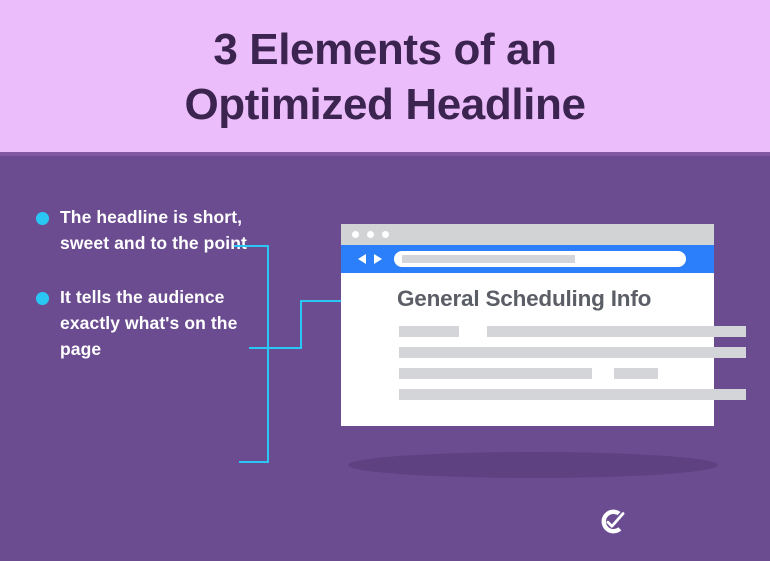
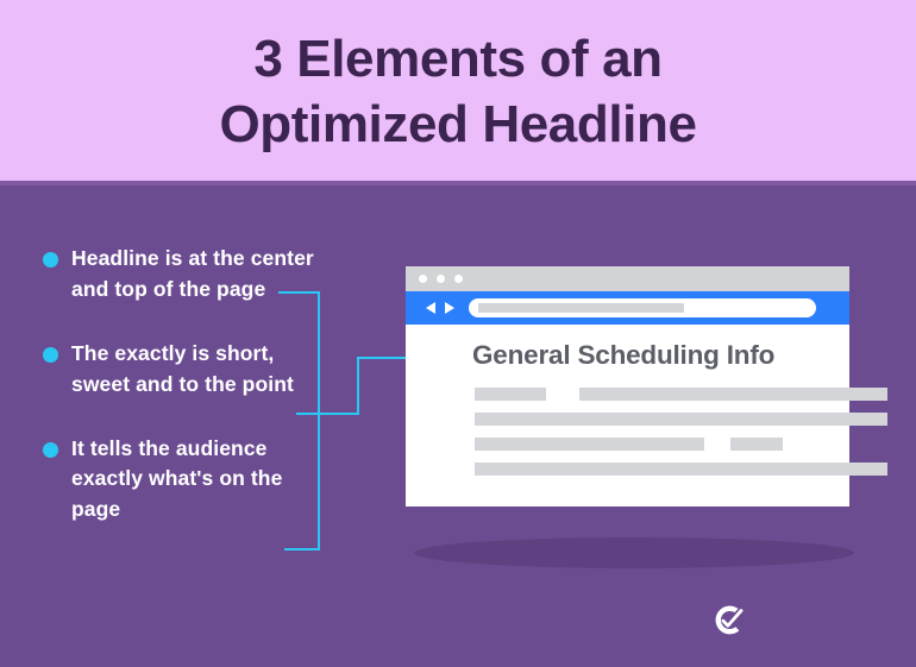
  3 Elements of an
  Optimized Headline
+ Headline is at the center and top of the page
- The headline is short, sweet and to the point
+ The exactly is short, sweet and to the point
  It tells the audience exactly what's on the page
  General Scheduling Info
